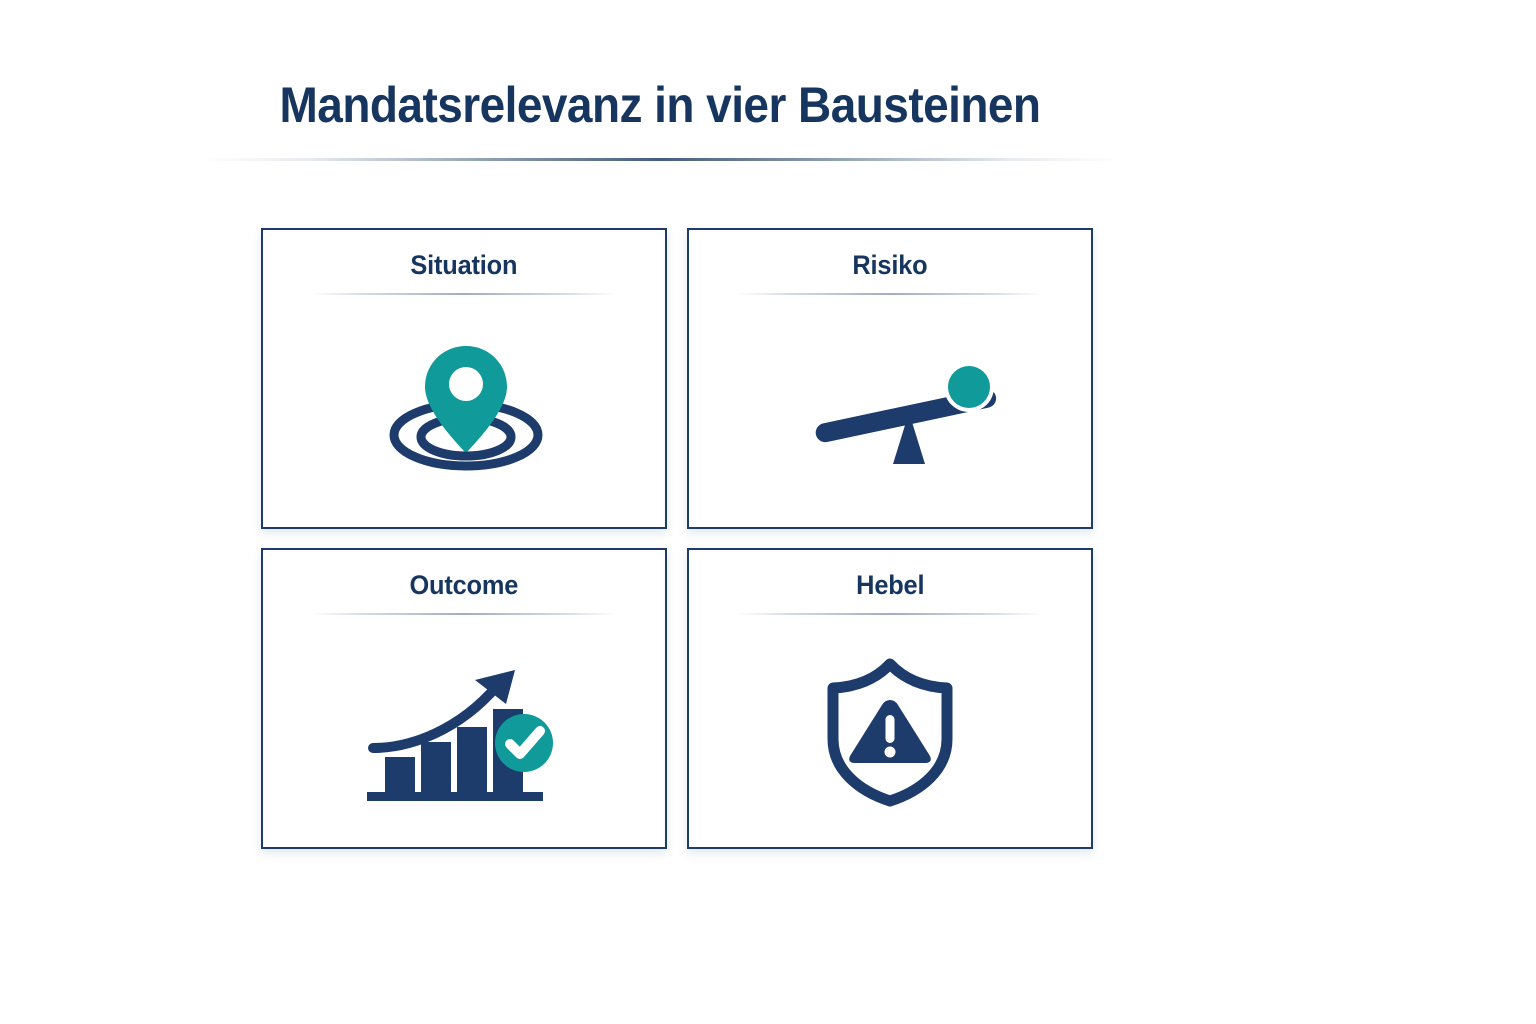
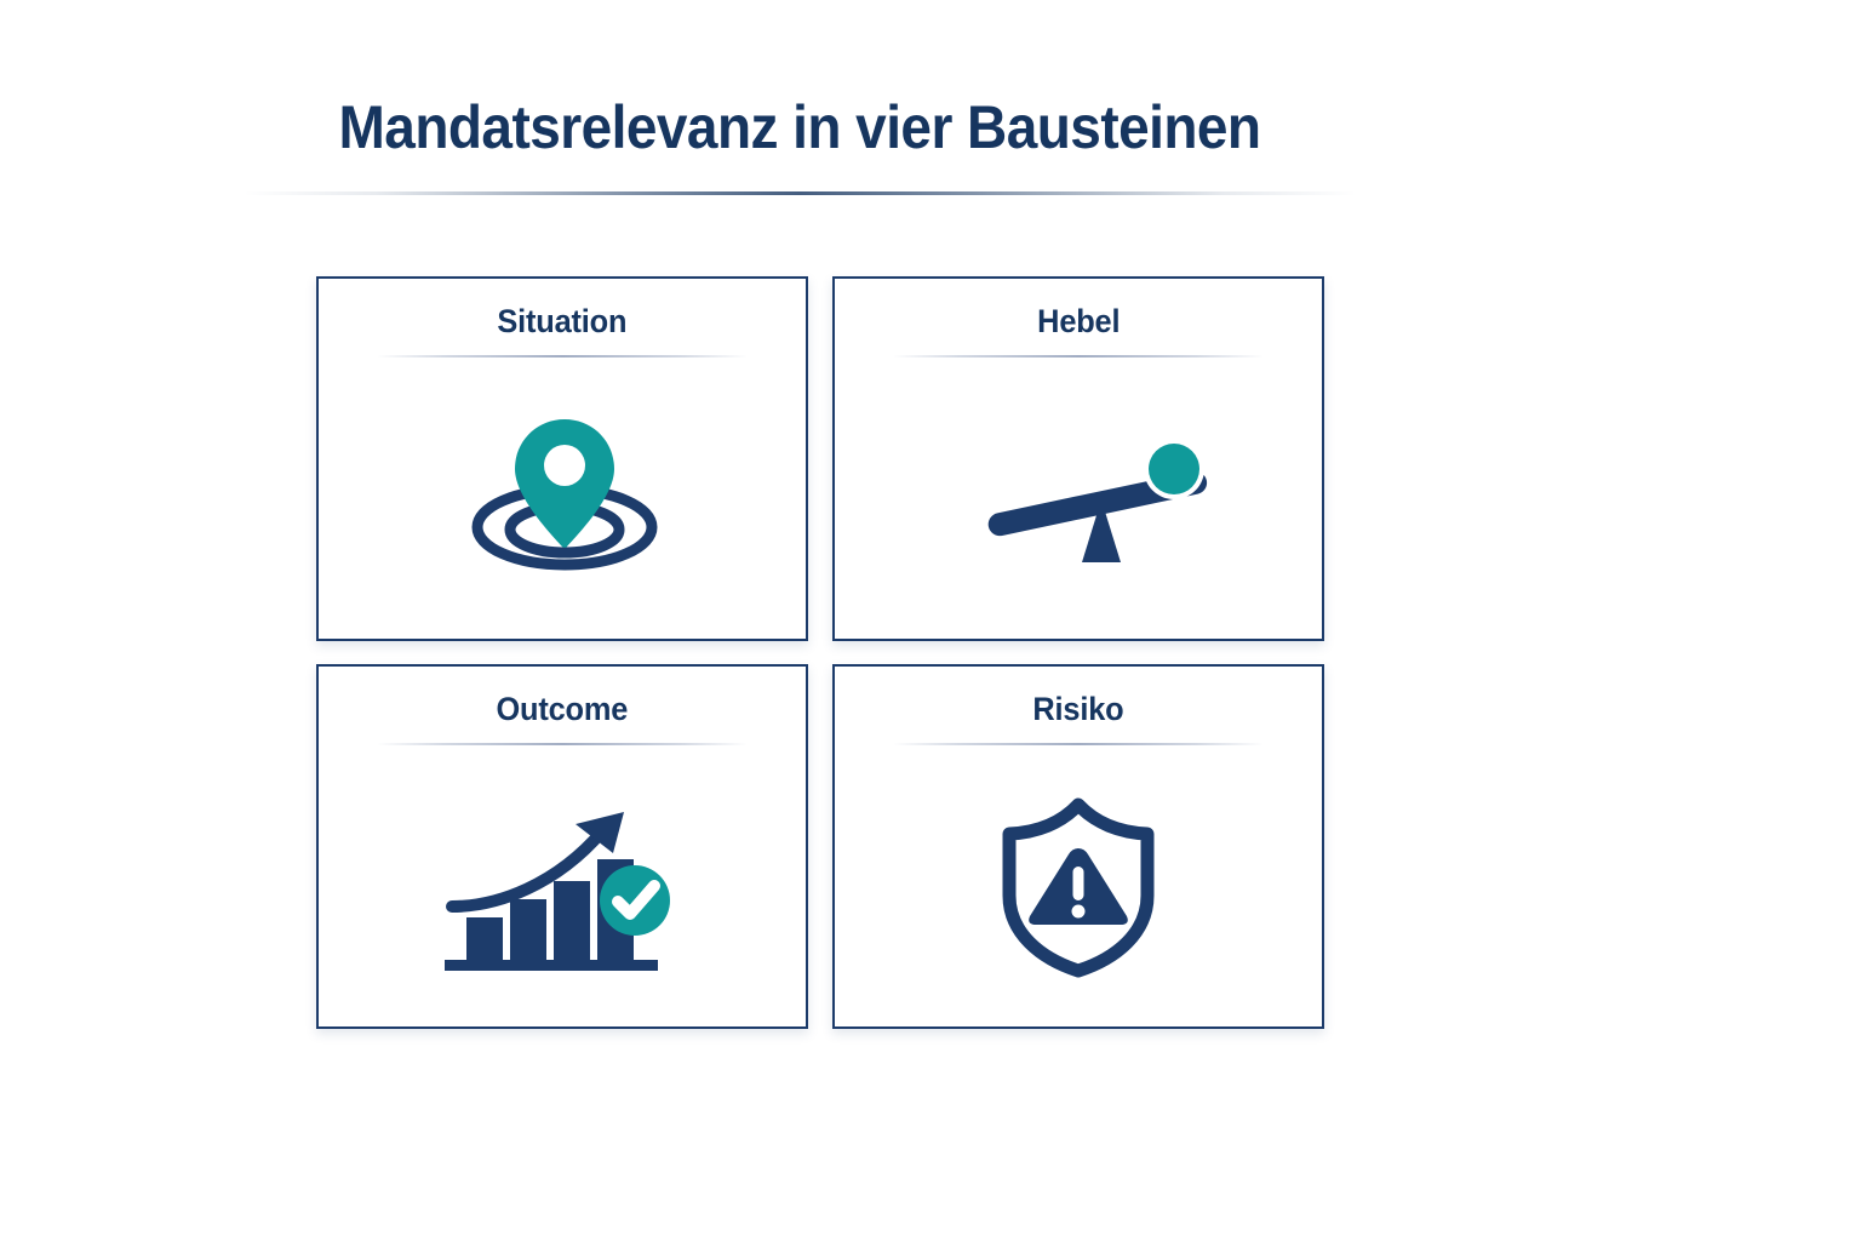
  Mandatsrelevanz in vier Bausteinen
  Situation
- Risiko
+ Hebel
  Outcome
- Hebel
+ Risiko
